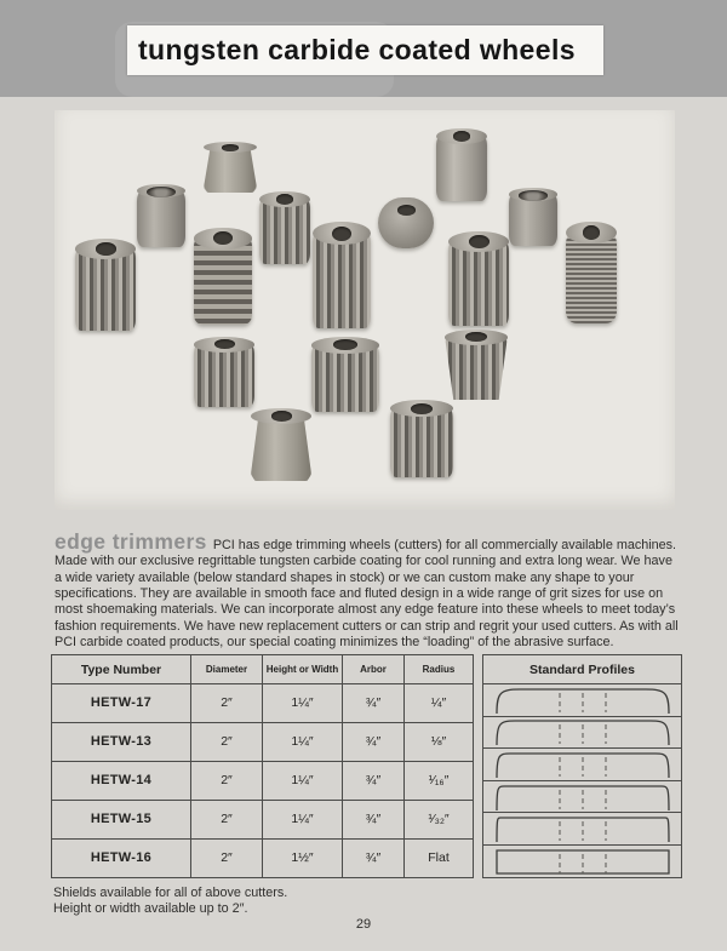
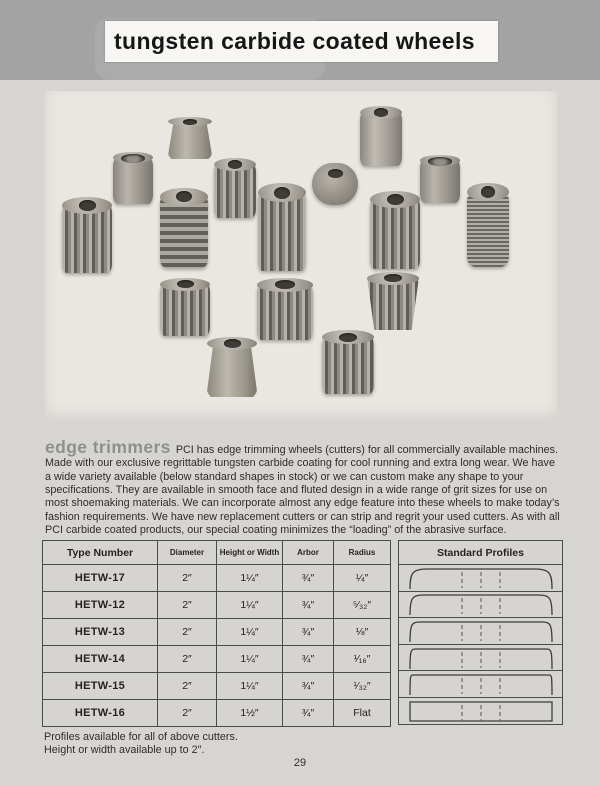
  tungsten carbide coated wheels
- edge trimmers PCI has edge trimming wheels (cutters) for all commercially available machines. Made with our exclusive regrittable tungsten carbide coating for cool running and extra long wear. We have a wide variety available (below standard shapes in stock) or we can custom make any shape to your specifications. They are available in smooth face and fluted design in a wide range of grit sizes for use on most shoemaking materials. We can incorporate almost any edge feature into these wheels to meet today’s fashion requirements. We have new replacement cutters or can strip and regrit your used cutters. As with all PCI carbide coated products, our special coating minimizes the “loading” of the abrasive surface.
+ edge trimmers PCI has edge trimming wheels (cutters) for all commercially available machines. Made with our exclusive regrittable tungsten carbide coating for cool running and extra long wear. We have a wide variety available (below standard shapes in stock) or we can custom make any shape to your specifications. They are available in smooth face and fluted design in a wide range of grit sizes for use on most shoemaking materials. We can incorporate almost any edge feature into these wheels to make today’s fashion requirements. We have new replacement cutters or can strip and regrit your used cutters. As with all PCI carbide coated products, our special coating minimizes the “loading” of the abrasive surface.
  Type Number	Diameter	Height or Width	Arbor	Radius
  HETW-17	2″	1¼″	¾″	¼″
+ HETW-12	2″	1¼″	¾″	⁵⁄₃₂″
  HETW-13	2″	1¼″	¾″	⅛″
  HETW-14	2″	1¼″	¾″	¹⁄₁₆″
  HETW-15	2″	1¼″	¾″	¹⁄₃₂″
  HETW-16	2″	1½″	¾″	Flat
  Standard Profiles
- Shields available for all of above cutters.
+ Profiles available for all of above cutters.
  Height or width available up to 2″.
  29
